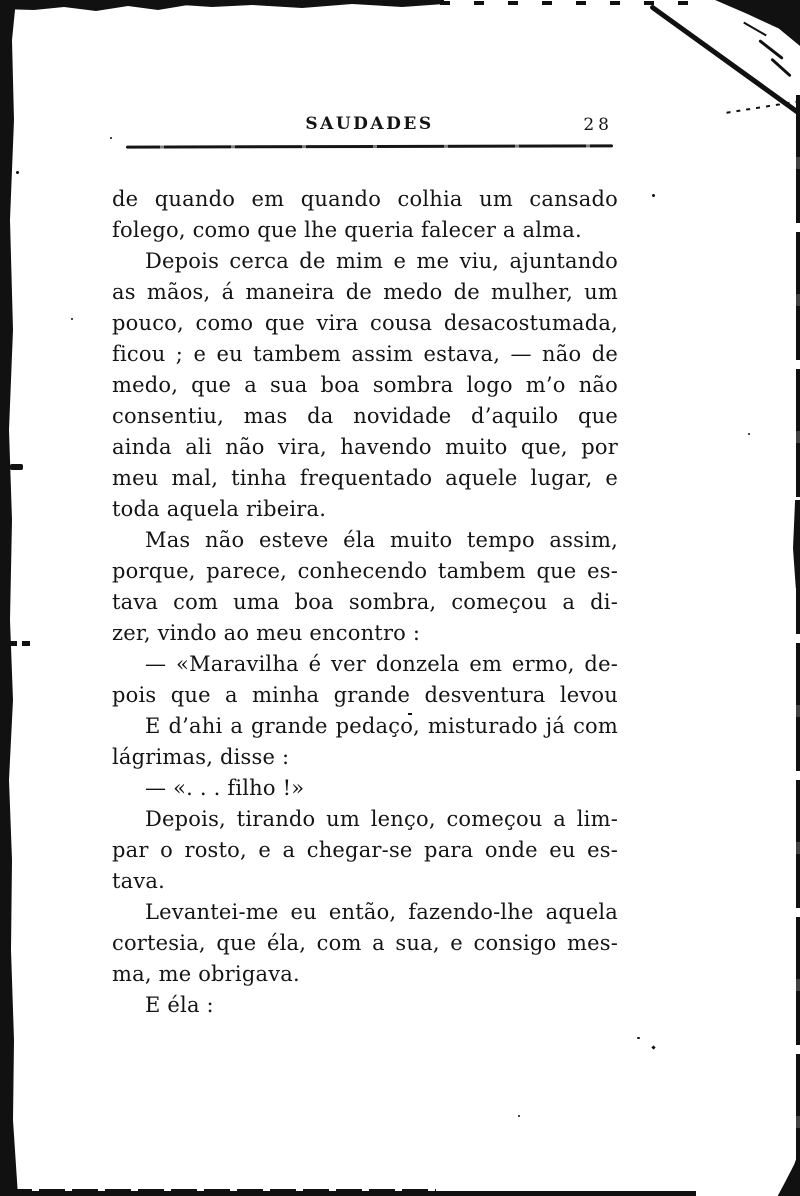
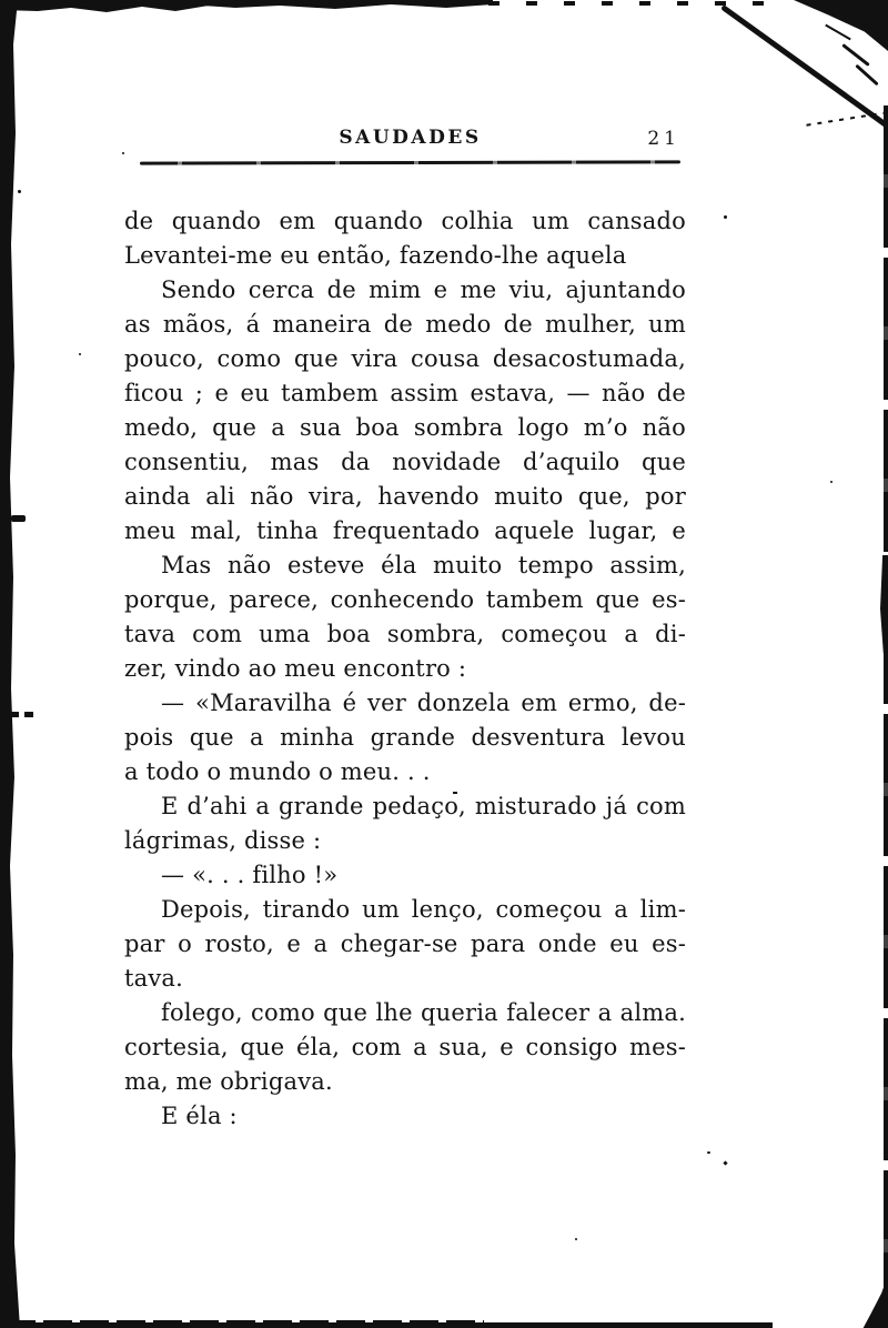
  SAUDADES
- 28
+ 21
  de quando em quando colhia um cansado
- folego, como que lhe queria falecer a alma.
+ Levantei-me eu então, fazendo-lhe aquela
- Depois cerca de mim e me viu, ajuntando
+ Sendo cerca de mim e me viu, ajuntando
  as mãos, á maneira de medo de mulher, um
  pouco, como que vira cousa desacostumada,
  ficou ; e eu tambem assim estava, — não de
  medo, que a sua boa sombra logo m’o não
  consentiu, mas da novidade d’aquilo que
  ainda ali não vira, havendo muito que, por
  meu mal, tinha frequentado aquele lugar, e
- toda aquela ribeira.
  Mas não esteve éla muito tempo assim,
  porque, parece, conhecendo tambem que es-
  tava com uma boa sombra, começou a di-
  zer, vindo ao meu encontro :
  — «Maravilha é ver donzela em ermo, de-
  pois que a minha grande desventura levou
+ a todo o mundo o meu. . .
  E d’ahi a grande pedaço, misturado já com
  lágrimas, disse :
  — «. . . filho !»
  Depois, tirando um lenço, começou a lim-
  par o rosto, e a chegar-se para onde eu es-
  tava.
- Levantei-me eu então, fazendo-lhe aquela
+ folego, como que lhe queria falecer a alma.
  cortesia, que éla, com a sua, e consigo mes-
  ma, me obrigava.
  E éla :
